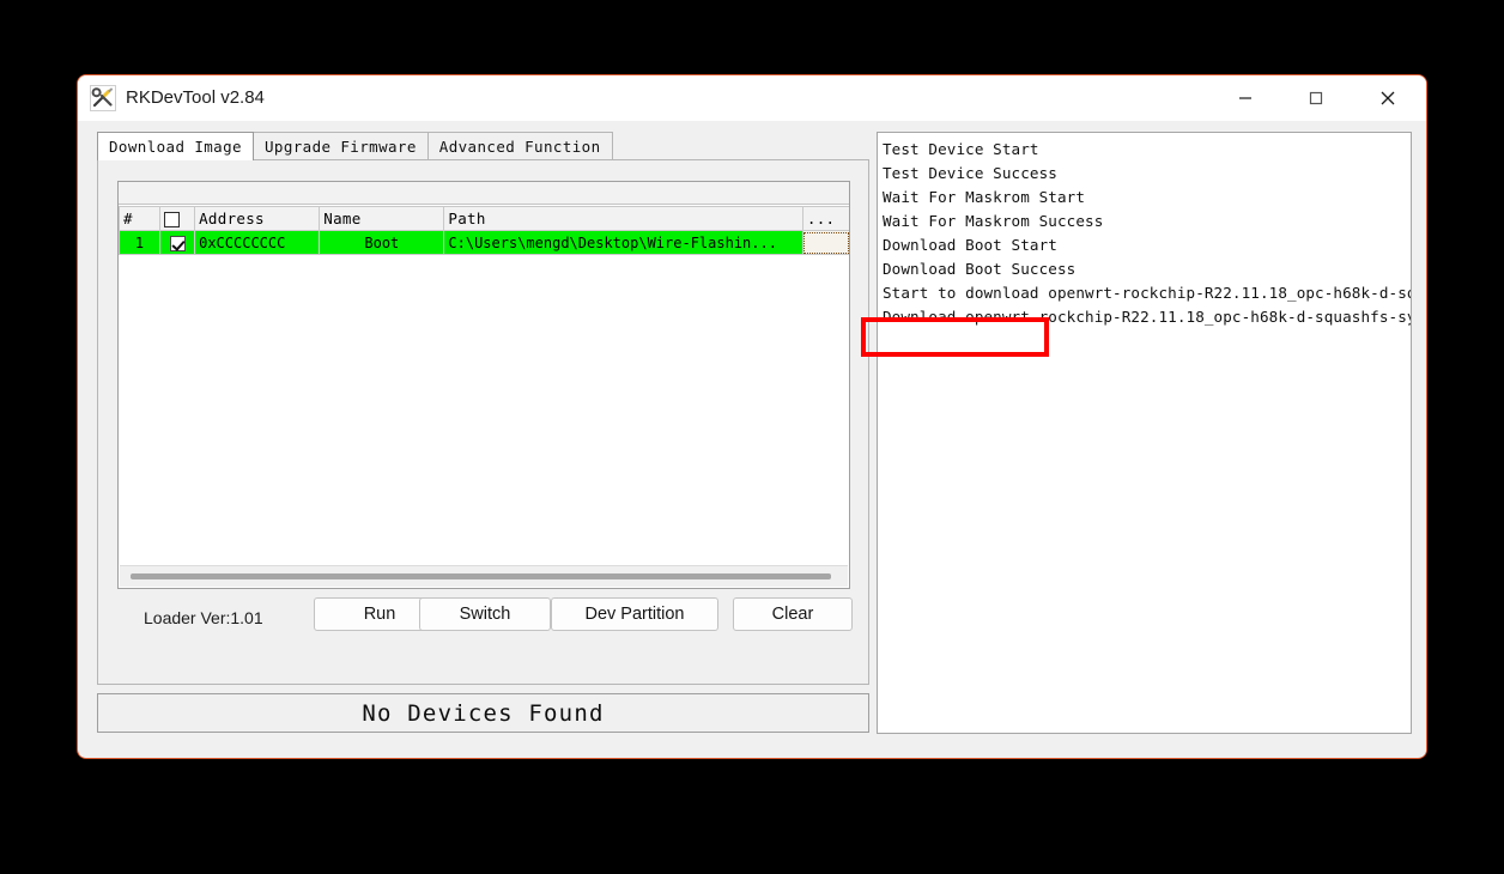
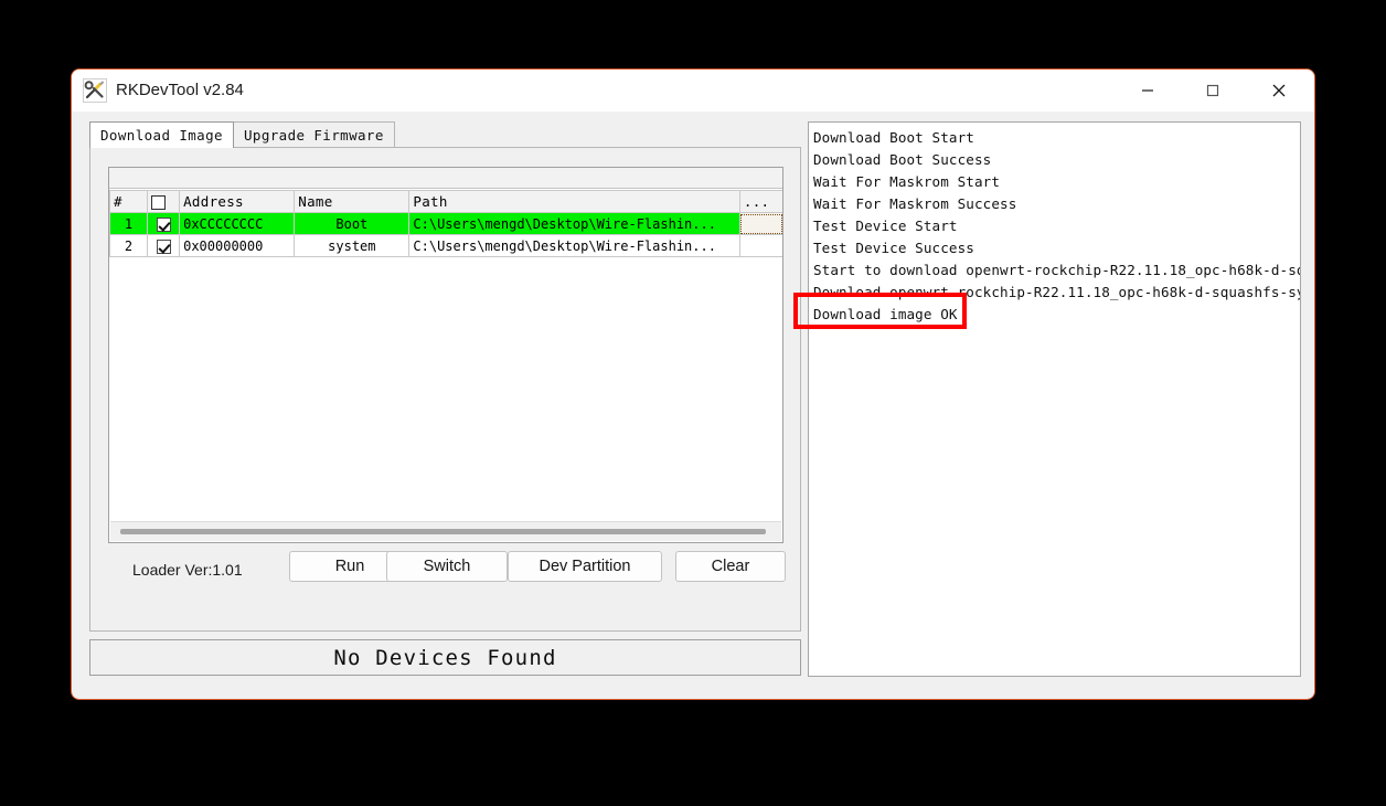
  RKDevTool v2.84
  Download Image
  Upgrade Firmware
- Advanced Function
  #		Address	Name	Path	...
  1		0xCCCCCCCC	Boot	C:\Users\mengd\Desktop\Wire-Flashin...
+ 2		0x00000000	system	C:\Users\mengd\Desktop\Wire-Flashin...
  Loader Ver:1.01
  Run
  Switch
  Dev Partition
  Clear
  No Devices Found
- Test Device Start
+ Download Boot Start
- Test Device Success
+ Download Boot Success
  Wait For Maskrom Start
  Wait For Maskrom Success
- Download Boot Start
+ Test Device Start
- Download Boot Success
+ Test Device Success
  Start to download openwrt-rockchip-R22.11.18_opc-h68k-d-s
  Download openwrt-rockchip-R22.11.18_opc-h68k-d-squashfs-s
+ Download image OK
